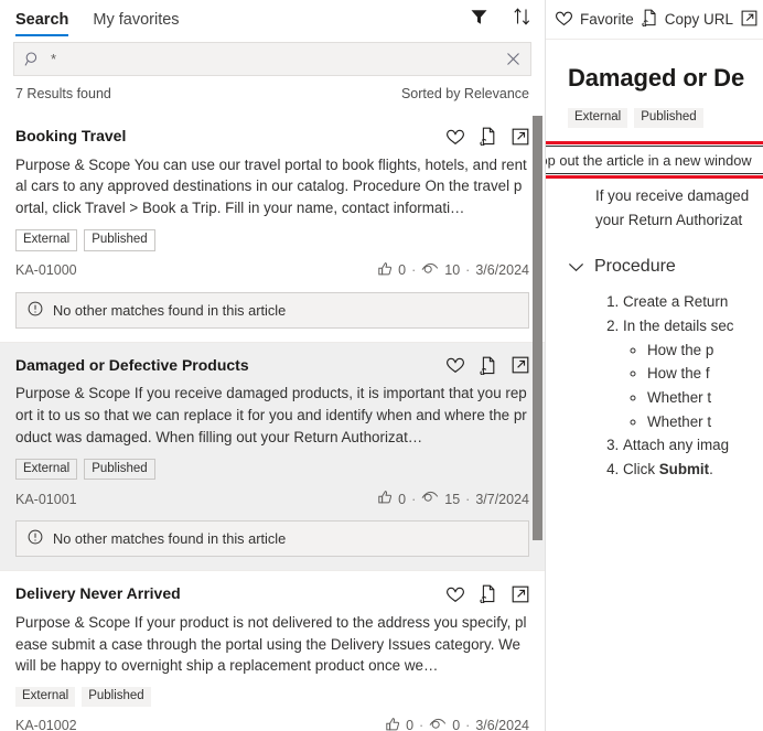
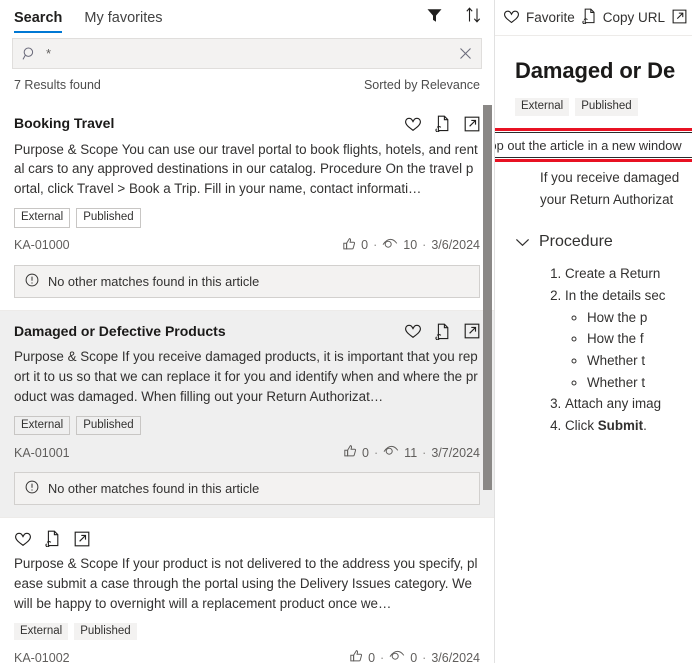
  Search
  My favorites
  *
  7 Results found
  Sorted by Relevance
  Booking Travel
  Purpose & Scope You can use our travel portal to book flights, hotels, and rental cars to any approved destinations in our catalog. Procedure On the travel portal, click Travel > Book a Trip. Fill in your name, contact informati…
  External
  Published
  KA-01000
  0
  ·
  10
  ·
  3/6/2024
  No other matches found in this article
  Damaged or Defective Products
  Purpose & Scope If you receive damaged products, it is important that you report it to us so that we can replace it for you and identify when and where the product was damaged. When filling out your Return Authorizat…
  External
  Published
  KA-01001
  0
  ·
- 15
+ 11
  ·
  3/7/2024
  No other matches found in this article
- Delivery Never Arrived
- Purpose & Scope If your product is not delivered to the address you specify, please submit a case through the portal using the Delivery Issues category. We will be happy to overnight ship a replacement product once we…
+ Purpose & Scope If your product is not delivered to the address you specify, please submit a case through the portal using the Delivery Issues category. We will be happy to overnight will a replacement product once we…
  External
  Published
  KA-01002
  0
  ·
  0
  ·
  3/6/2024
  Favorite
  Copy URL
  Damaged or De
  External
  Published
  If you receive damaged
  your Return Authorizat
  Procedure
  Create a Return
  In the details sec
  How the p
  How the f
  Whether t
  Whether t
  Attach any imag
  Click Submit.
  p out the article in a new window
